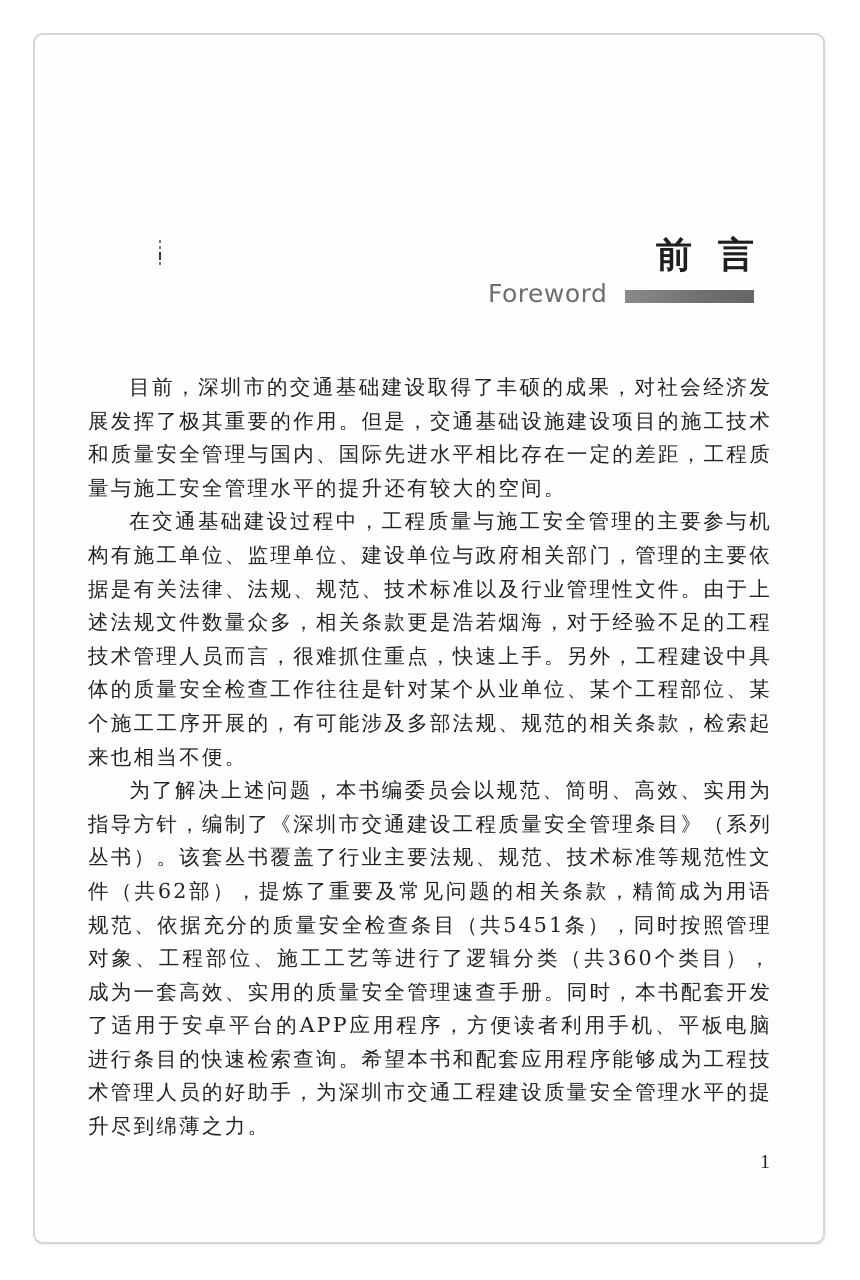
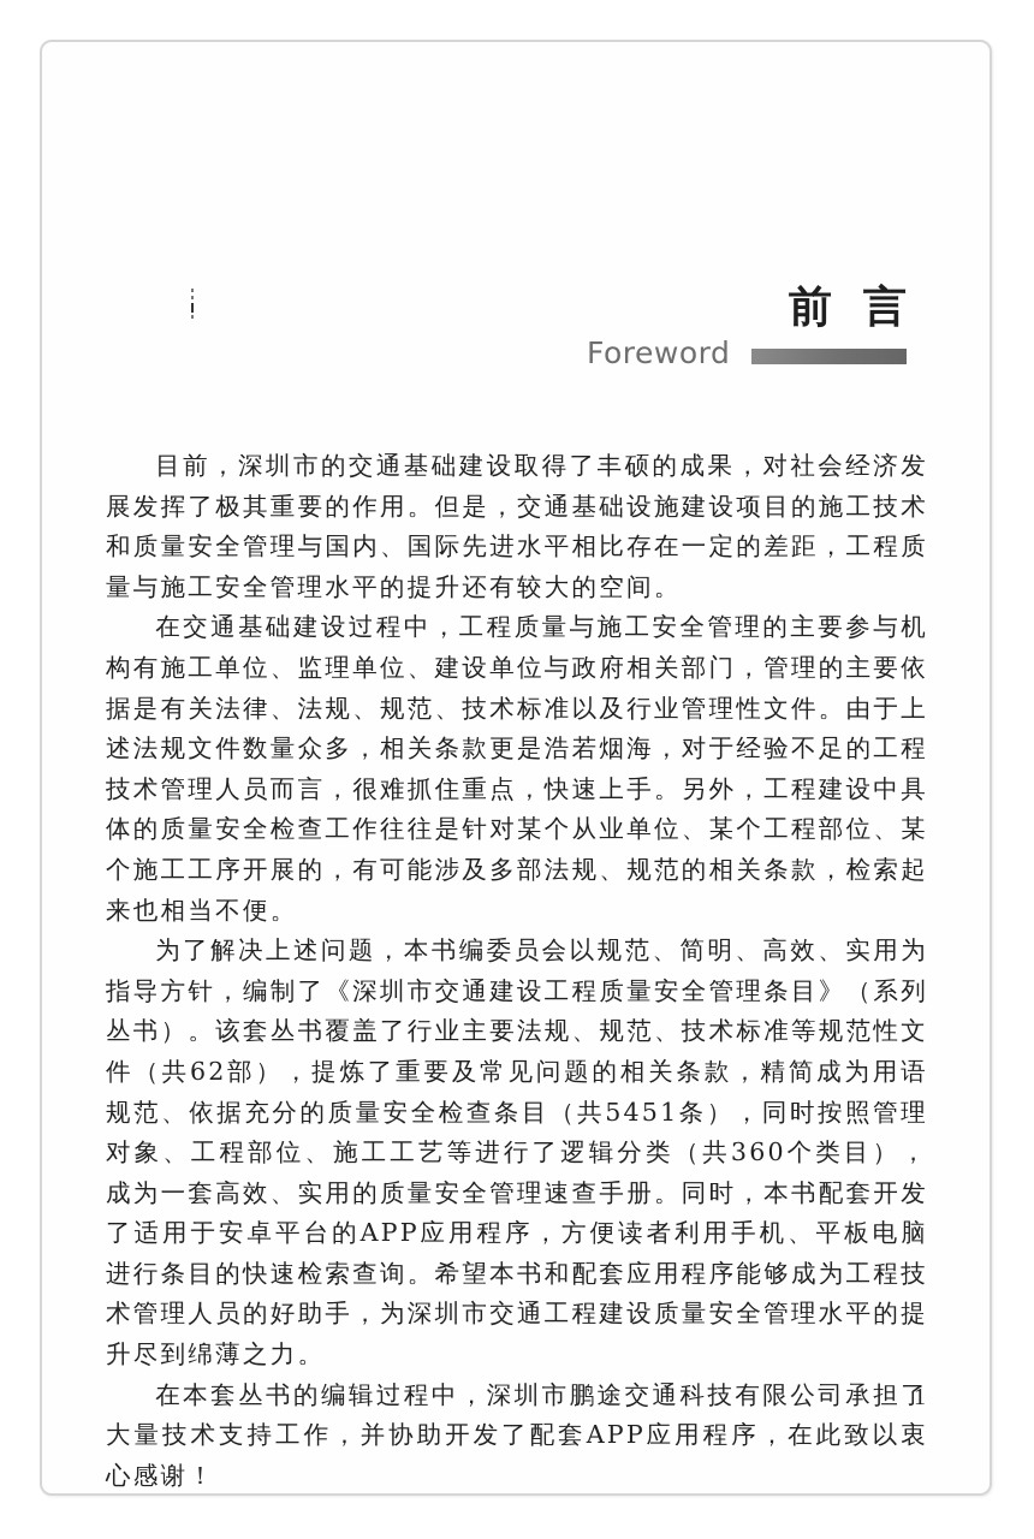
  前言
  Foreword
  目前，深圳市的交通基础建设取得了丰硕的成果，对社会经济发展发挥了极其重要的作用。但是，交通基础设施建设项目的施工技术和质量安全管理与国内、国际先进水平相比存在一定的差距，工程质量与施工安全管理水平的提升还有较大的空间。
  在交通基础建设过程中，工程质量与施工安全管理的主要参与机构有施工单位、监理单位、建设单位与政府相关部门，管理的主要依据是有关法律、法规、规范、技术标准以及行业管理性文件。由于上述法规文件数量众多，相关条款更是浩若烟海，对于经验不足的工程技术管理人员而言，很难抓住重点，快速上手。另外，工程建设中具体的质量安全检查工作往往是针对某个从业单位、某个工程部位、某个施工工序开展的，有可能涉及多部法规、规范的相关条款，检索起来也相当不便。
  为了解决上述问题，本书编委员会以规范、简明、高效、实用为指导方针，编制了《深圳市交通建设工程质量安全管理条目》（系列丛书）。该套丛书覆盖了行业主要法规、规范、技术标准等规范性文件（共62部），提炼了重要及常见问题的相关条款，精简成为用语规范、依据充分的质量安全检查条目（共5451条），同时按照管理对象、工程部位、施工工艺等进行了逻辑分类（共360个类目），成为一套高效、实用的质量安全管理速查手册。同时，本书配套开发了适用于安卓平台的APP应用程序，方便读者利用手机、平板电脑进行条目的快速检索查询。希望本书和配套应用程序能够成为工程技术管理人员的好助手，为深圳市交通工程建设质量安全管理水平的提升尽到绵薄之力。
+ 在本套丛书的编辑过程中，深圳市鹏途交通科技有限公司承担了大量技术支持工作，并协助开发了配套APP应用程序，在此致以衷心感谢！
  1
